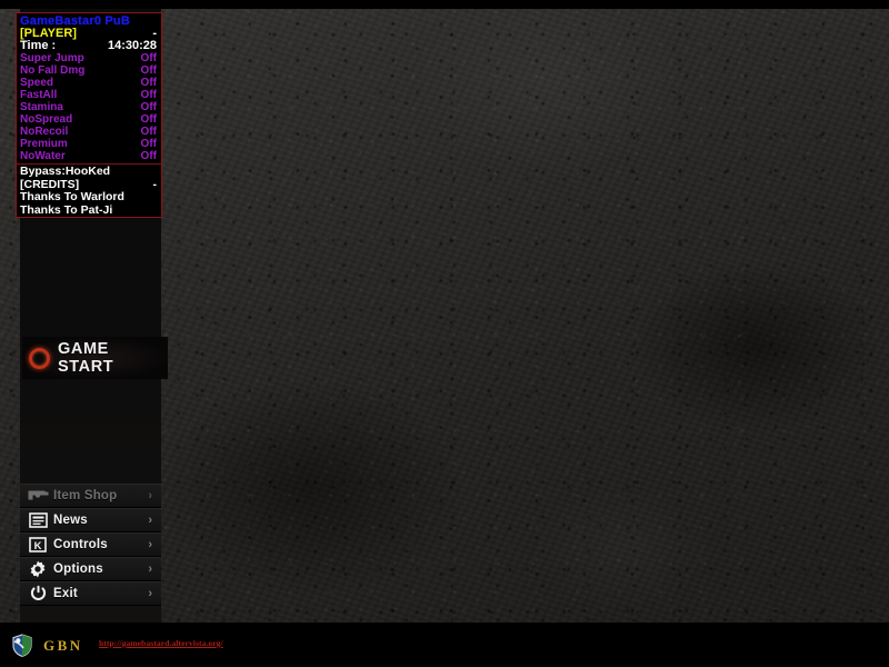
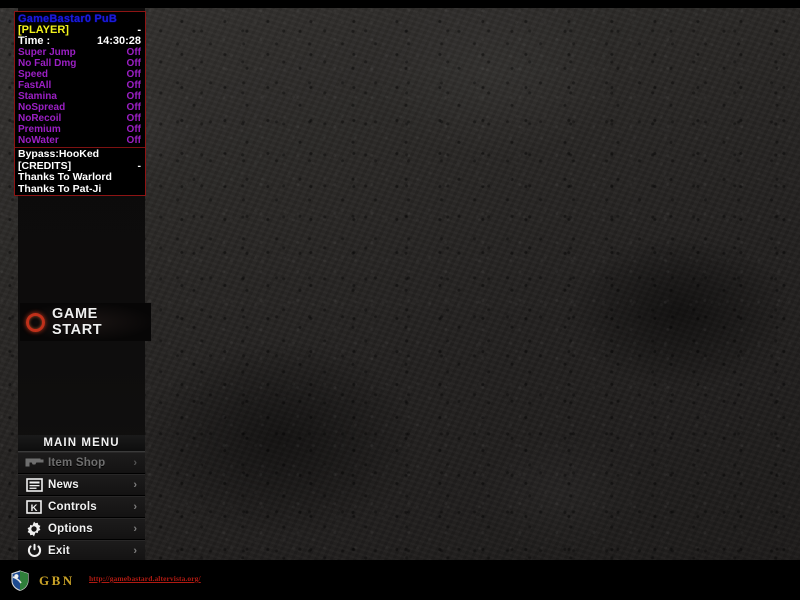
  GameBastar0 PuB
  [PLAYER]
  -
  Time :
  14:30:28
  Super Jump
  Off
  No Fall Dmg
  Off
  Speed
  Off
  FastAll
  Off
  Stamina
  Off
  NoSpread
  Off
  NoRecoil
  Off
  Premium
  Off
  NoWater
  Off
  Bypass:HooKed
  [CREDITS]
  -
  Thanks To Warlord
  Thanks To Pat-Ji
  GAME START
+ MAIN MENU
  Item Shop
  ›
  News
  ›
  K
  Controls
  ›
  Options
  ›
  Exit
  ›
  GBN
  http://gamebastard.altervista.org/
